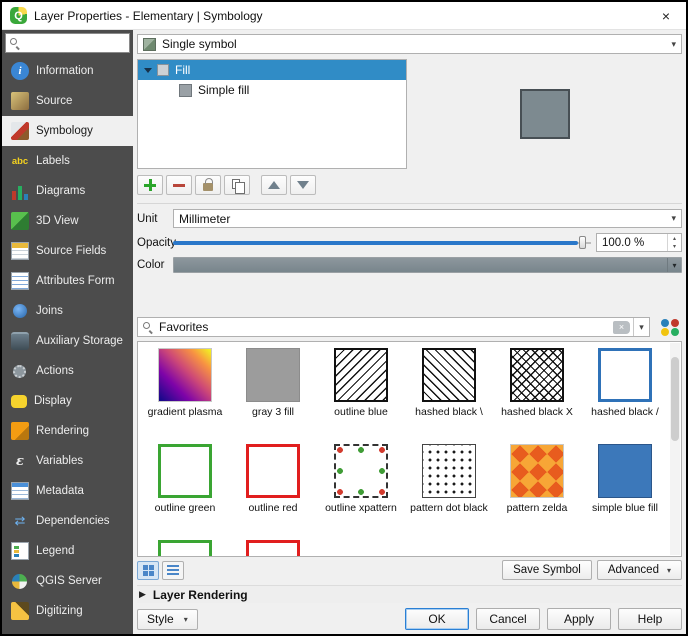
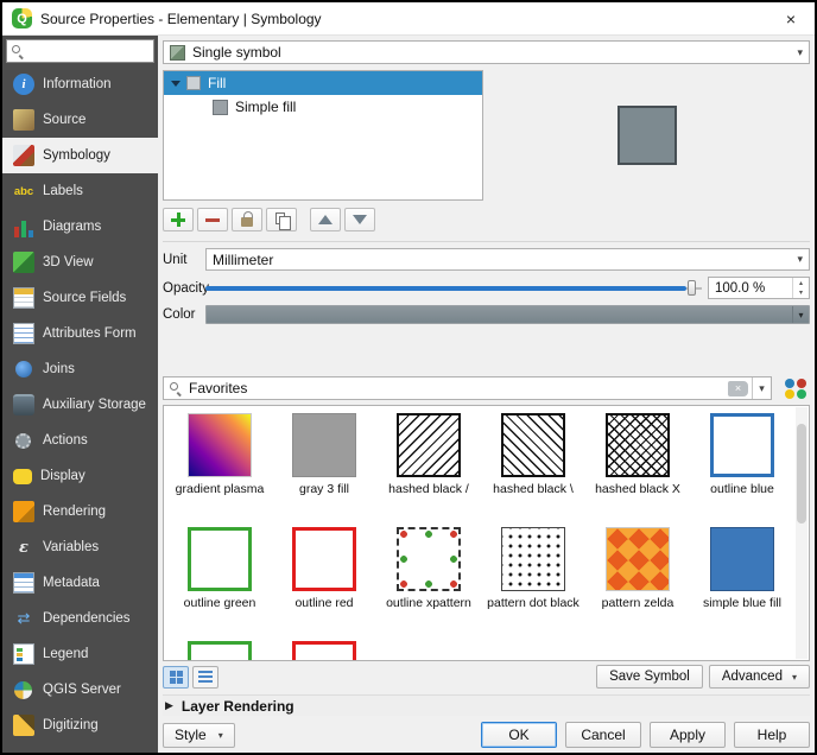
  Q
- Layer Properties - Elementary | Symbology
+ Source Properties - Elementary | Symbology
  ×
  i
  Information
  Source
  Symbology
  abc
  Labels
  Diagrams
  3D View
  Source Fields
  Attributes Form
  Joins
  Auxiliary Storage
  Actions
  Display
  Rendering
  ε
  Variables
  Metadata
  ⇄
  Dependencies
  Legend
  QGIS Server
  Digitizing
  Single symbol
  ▾
  Fill
  Simple fill
  Unit
  Millimeter
  ▾
  Opacit
  100.0 %
  Color
  ▾
  Favorites
  ×
  ▾
  gradient plasma
  gray 3 fill
- outline blue
+ hashed black /
  hashed black \
  hashed black X
- hashed black /
+ outline blue
  outline green
  outline red
  outline xpattern
  pattern dot black
  pattern zelda
  simple blue fill
  Save Symbol
  Advanced
  ▾
  ▶
  Layer Rendering
  Style
  ▾
  OK
  Cancel
  Apply
  Help
